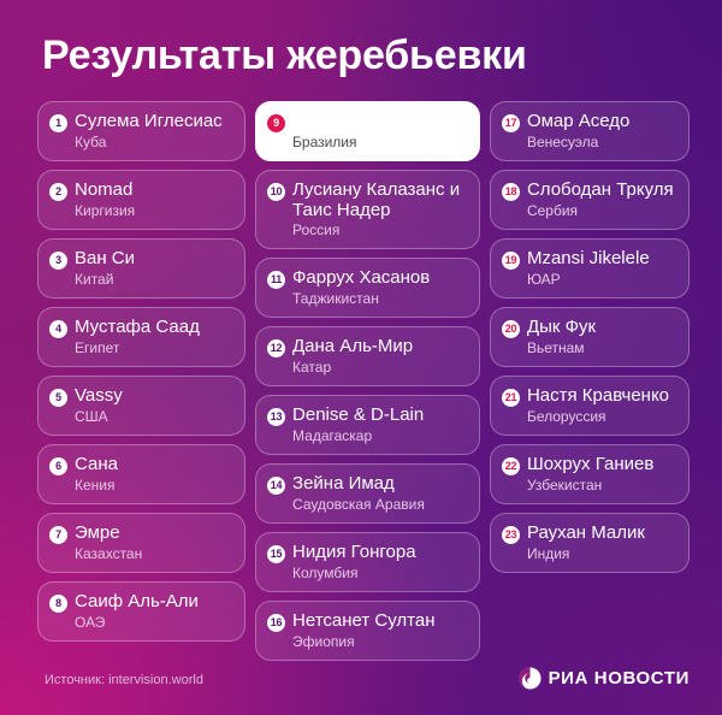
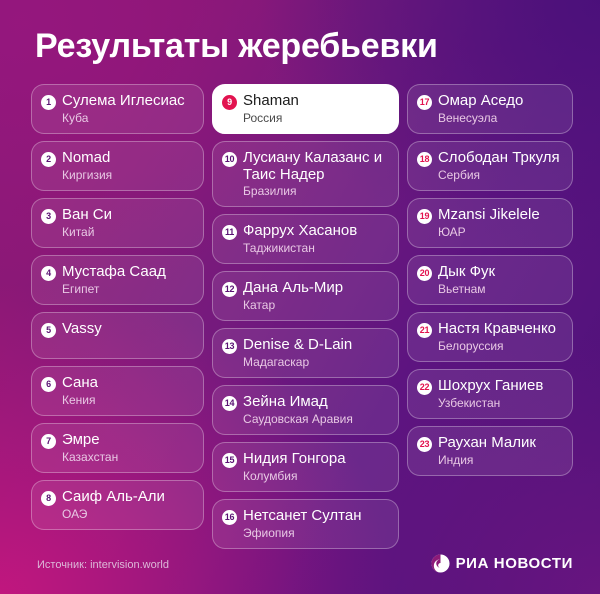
  Результаты жеребьевки
  1
  Сулема Иглесиас
  Куба
  2
  Nomad
  Киргизия
  3
  Ван Си
  Китай
  4
  Мустафа Саад
  Египет
  5
  Vassy
- США
  6
  Сана
  Кения
  7
  Эмре
  Казахстан
  8
  Саиф Аль-Али
  ОАЭ
  9
+ Shaman
- Бразилия
+ Россия
  10
  Лусиану Калазанс и Таис Надер
- Россия
+ Бразилия
  11
  Фаррух Хасанов
  Таджикистан
  12
  Дана Аль-Мир
  Катар
  13
  Denise & D-Lain
  Мадагаскар
  14
  Зейна Имад
  Саудовская Аравия
  15
  Нидия Гонгора
  Колумбия
  16
  Нетсанет Султан
  Эфиопия
  17
  Омар Аседо
  Венесуэла
  18
  Слободан Тркуля
  Сербия
  19
  Mzansi Jikelele
  ЮАР
  20
  Дык Фук
  Вьетнам
  21
  Настя Кравченко
  Белоруссия
  22
  Шохрух Ганиев
  Узбекистан
  23
  Раухан Малик
  Индия
  Источник: intervision.world
  РИА НОВОСТИ
